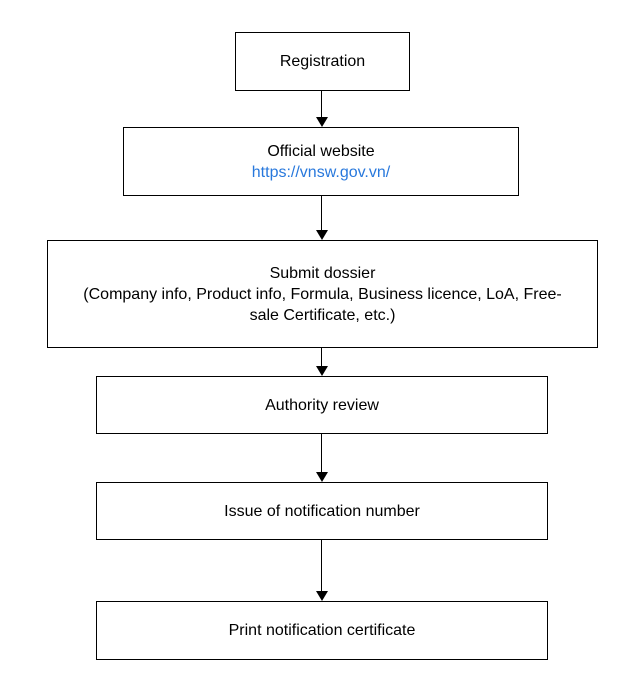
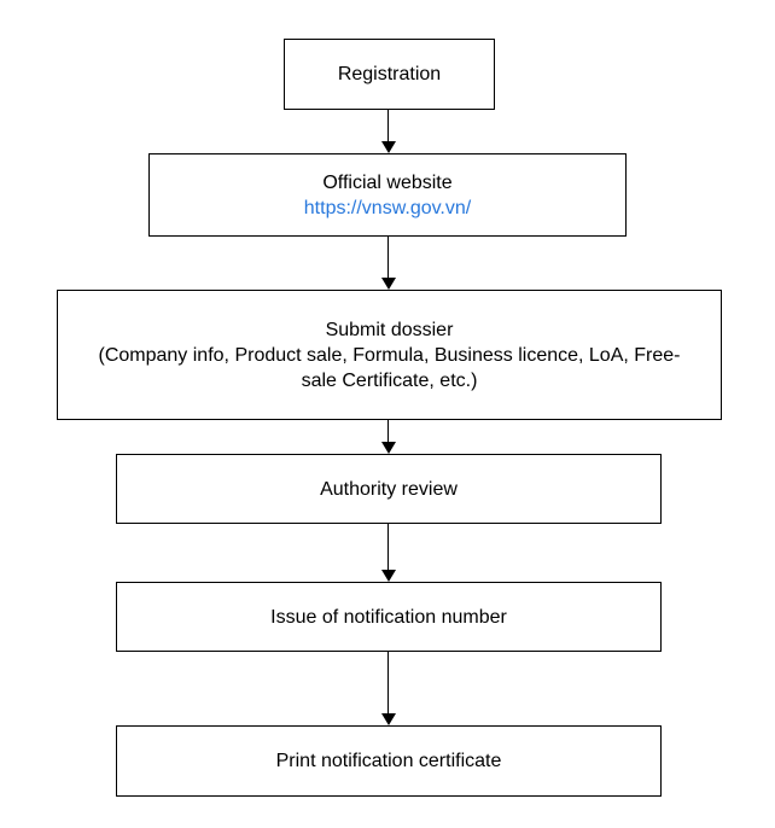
  Registration
  Official website
  https://vnsw.gov.vn/
  Submit dossier
- (Company info, Product info, Formula, Business licence, LoA, Free-
+ (Company info, Product sale, Formula, Business licence, LoA, Free-
  sale Certificate, etc.)
  Authority review
  Issue of notification number
  Print notification certificate
